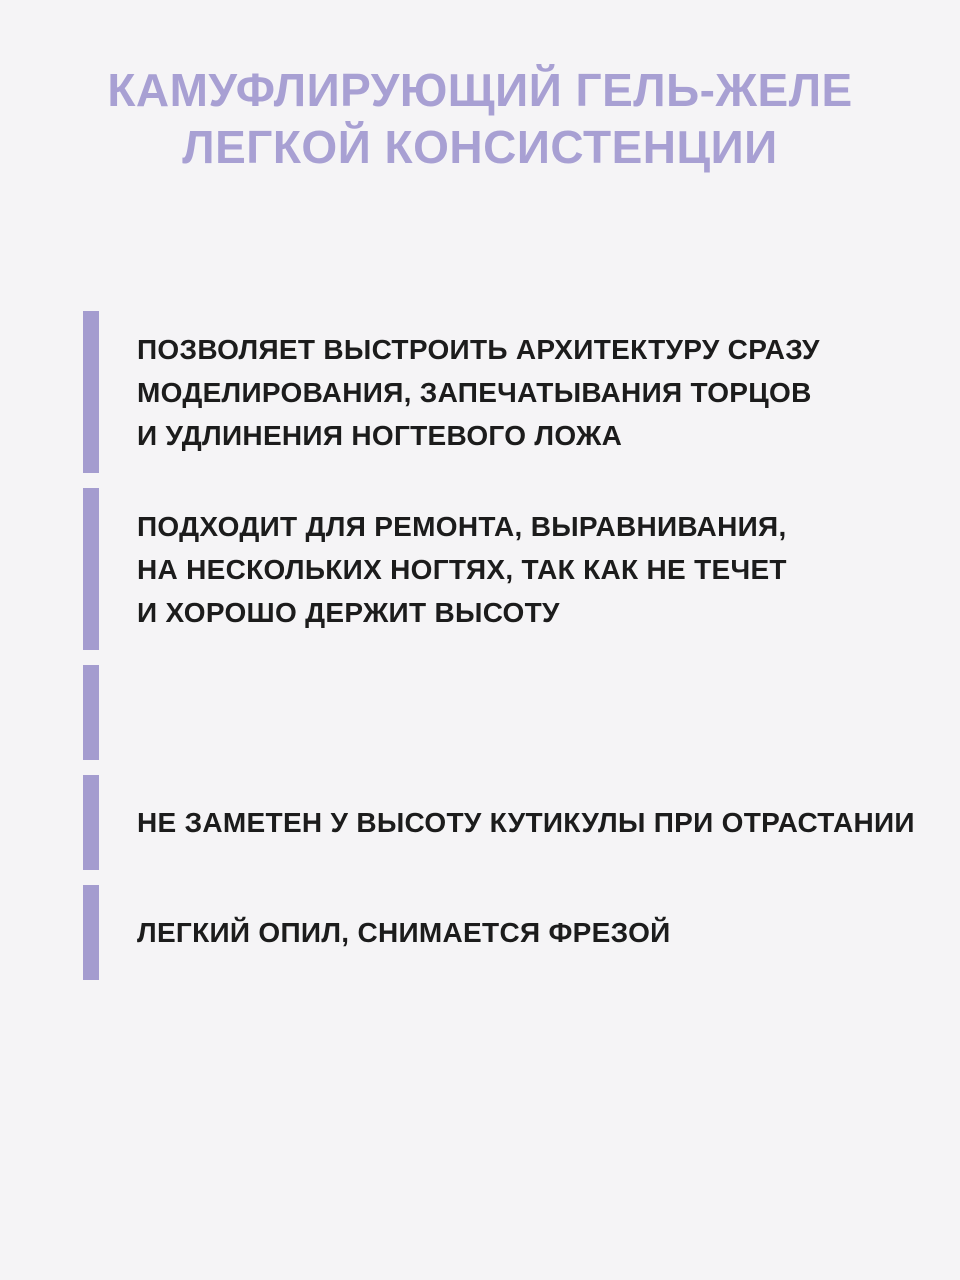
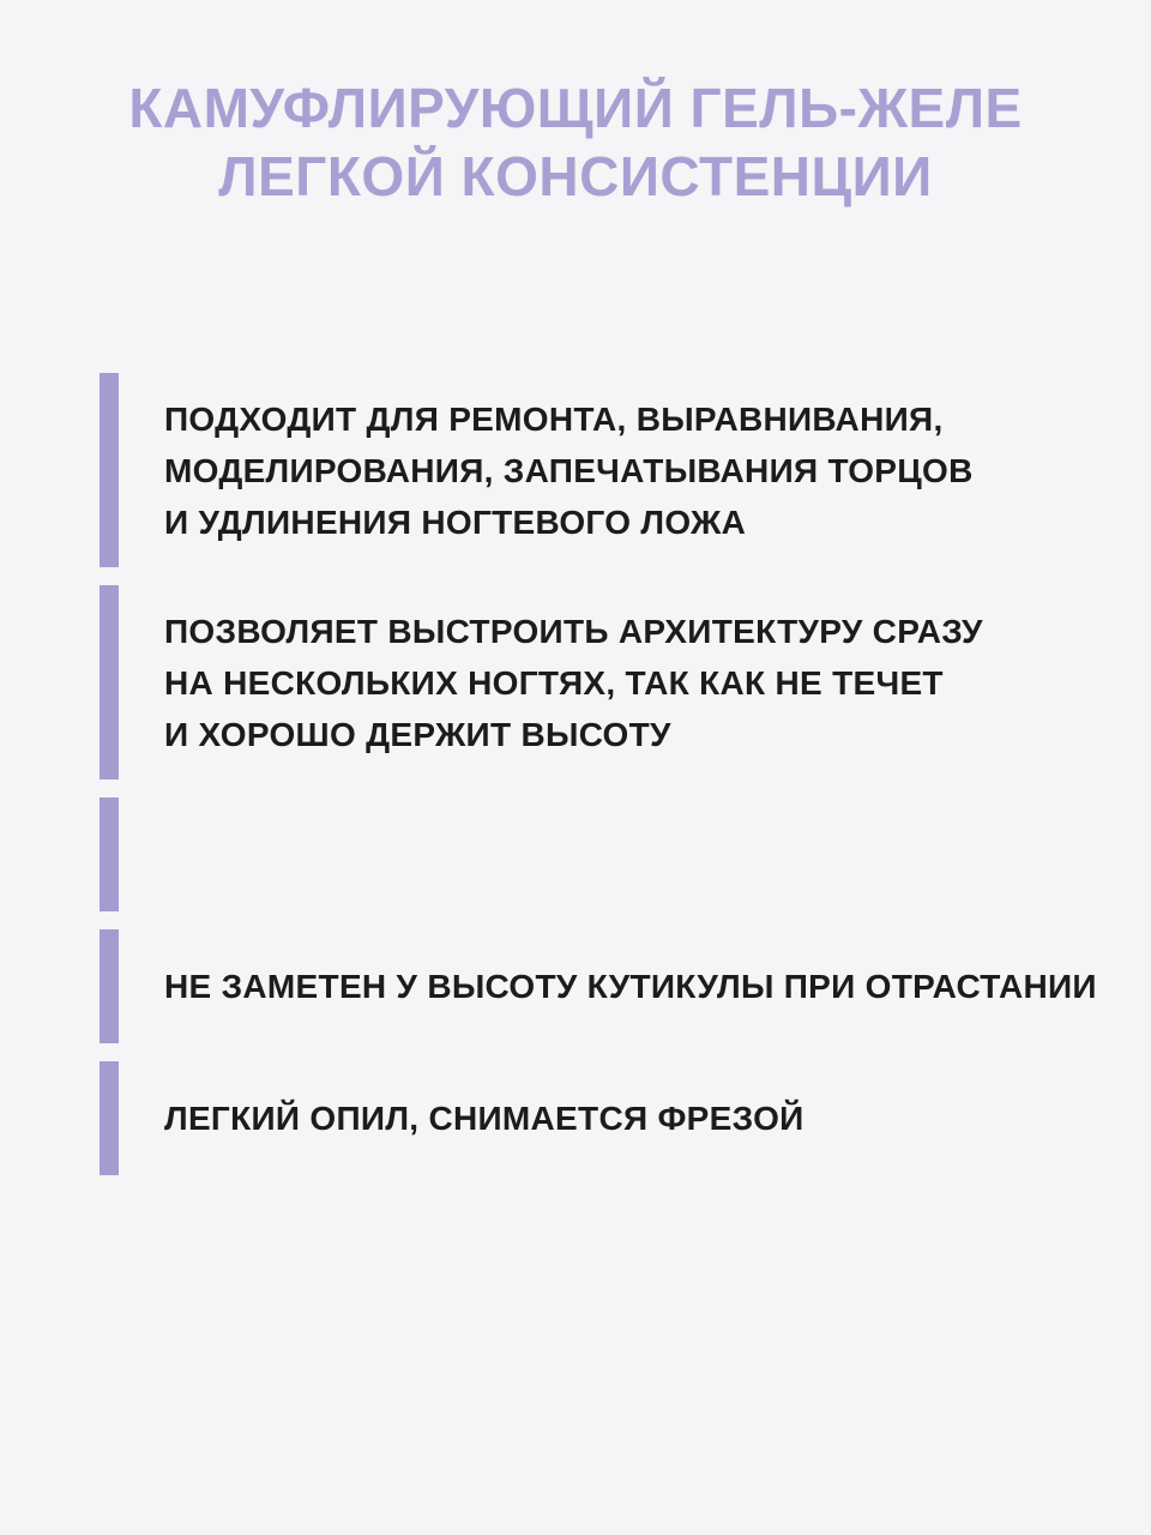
  КАМУФЛИРУЮЩИЙ ГЕЛЬ-ЖЕЛЕ
  ЛЕГКОЙ КОНСИСТЕНЦИИ
- ПОЗВОЛЯЕТ ВЫСТРОИТЬ АРХИТЕКТУРУ СРАЗУ
+ ПОДХОДИТ ДЛЯ РЕМОНТА, ВЫРАВНИВАНИЯ,
  МОДЕЛИРОВАНИЯ, ЗАПЕЧАТЫВАНИЯ ТОРЦОВ
  И УДЛИНЕНИЯ НОГТЕВОГО ЛОЖА
- ПОДХОДИТ ДЛЯ РЕМОНТА, ВЫРАВНИВАНИЯ,
+ ПОЗВОЛЯЕТ ВЫСТРОИТЬ АРХИТЕКТУРУ СРАЗУ
  НА НЕСКОЛЬКИХ НОГТЯХ, ТАК КАК НЕ ТЕЧЕТ
  И ХОРОШО ДЕРЖИТ ВЫСОТУ
  НЕ ЗАМЕТЕН У ВЫСОТУ КУТИКУЛЫ ПРИ ОТРАСТАНИИ
  ЛЕГКИЙ ОПИЛ, СНИМАЕТСЯ ФРЕЗОЙ
